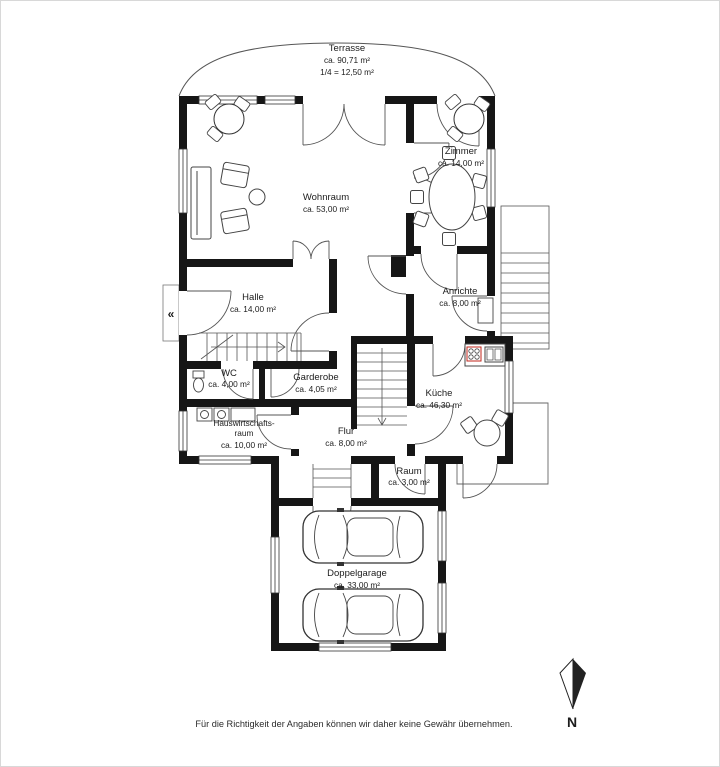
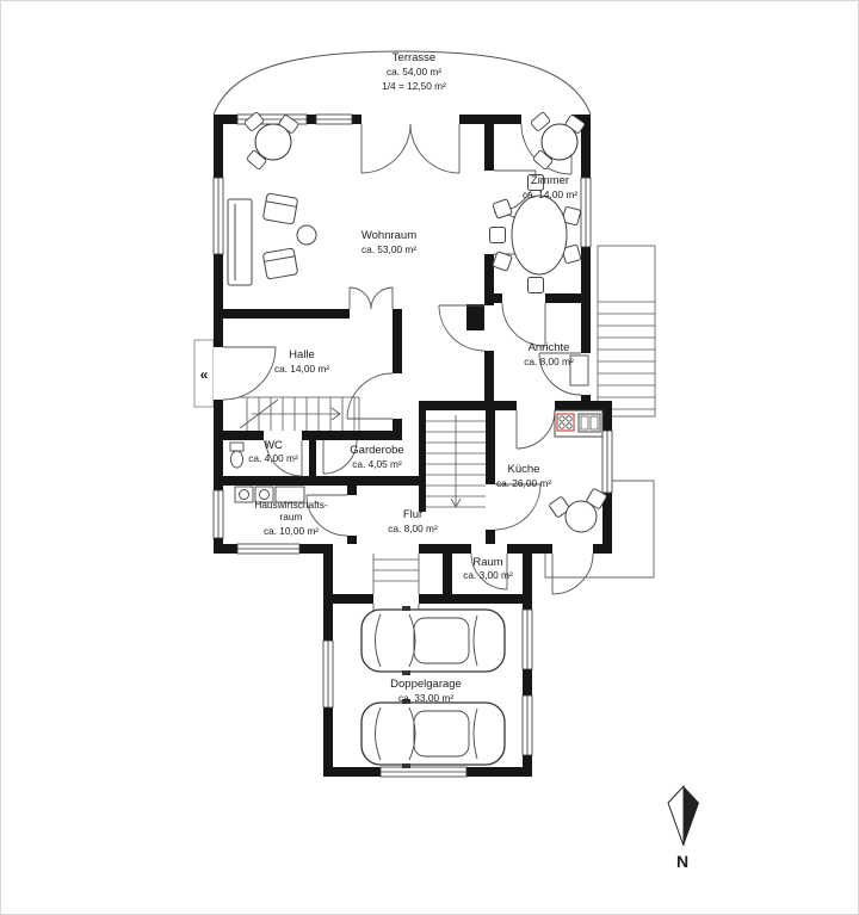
  N
  «
  Terrasse
- ca. 90,71 m²
+ ca. 54,00 m²
  1/4 = 12,50 m²
  Zimmer
  ca. 14,00 m²
  Wohnraum
  ca. 53,00 m²
  Halle
  ca. 14,00 m²
  Anrichte
  ca. 8,00 m²
  WC
  ca. 4,00 m²
  Garderobe
  ca. 4,05 m²
  Küche
- ca. 46,30 m²
+ ca. 26,00 m²
  Hauswirtschafts-
  raum
  ca. 10,00 m²
  Flur
  ca. 8,00 m²
  Raum
  ca. 3,00 m²
  Doppelgarage
  ca. 33,00 m²
- Für die Richtigkeit der Angaben können wir daher keine Gewähr übernehmen.
